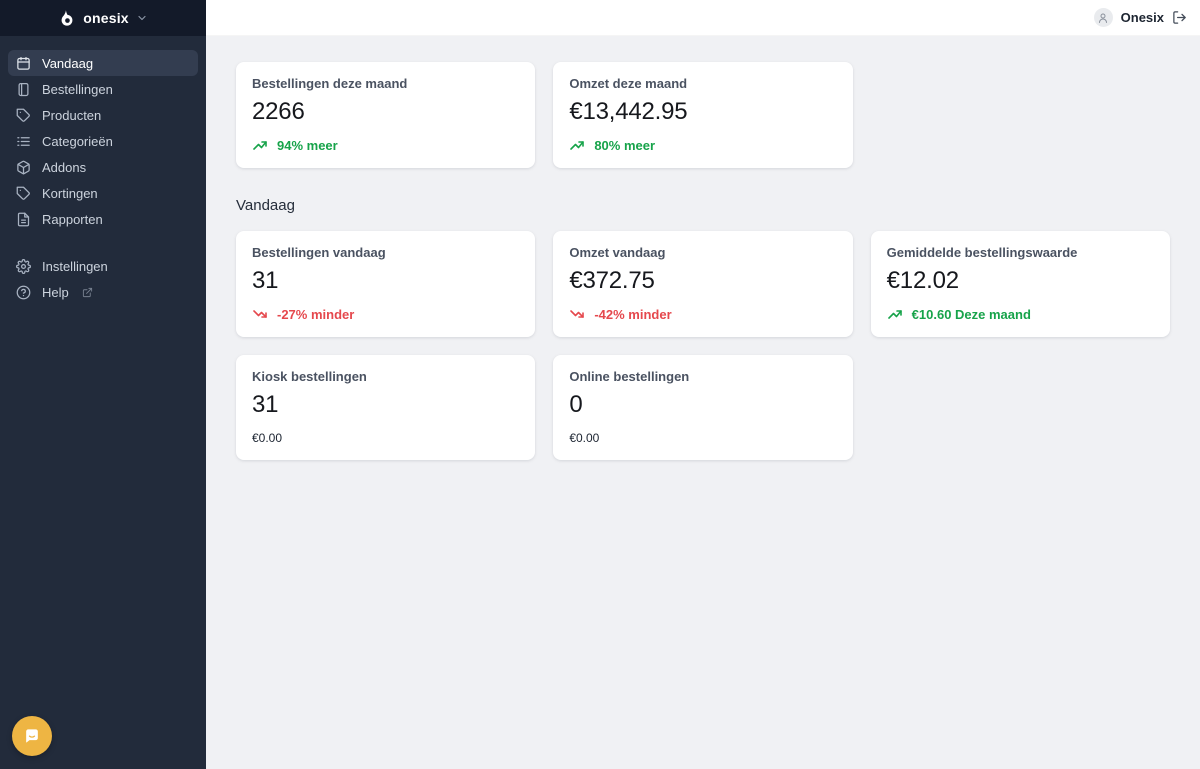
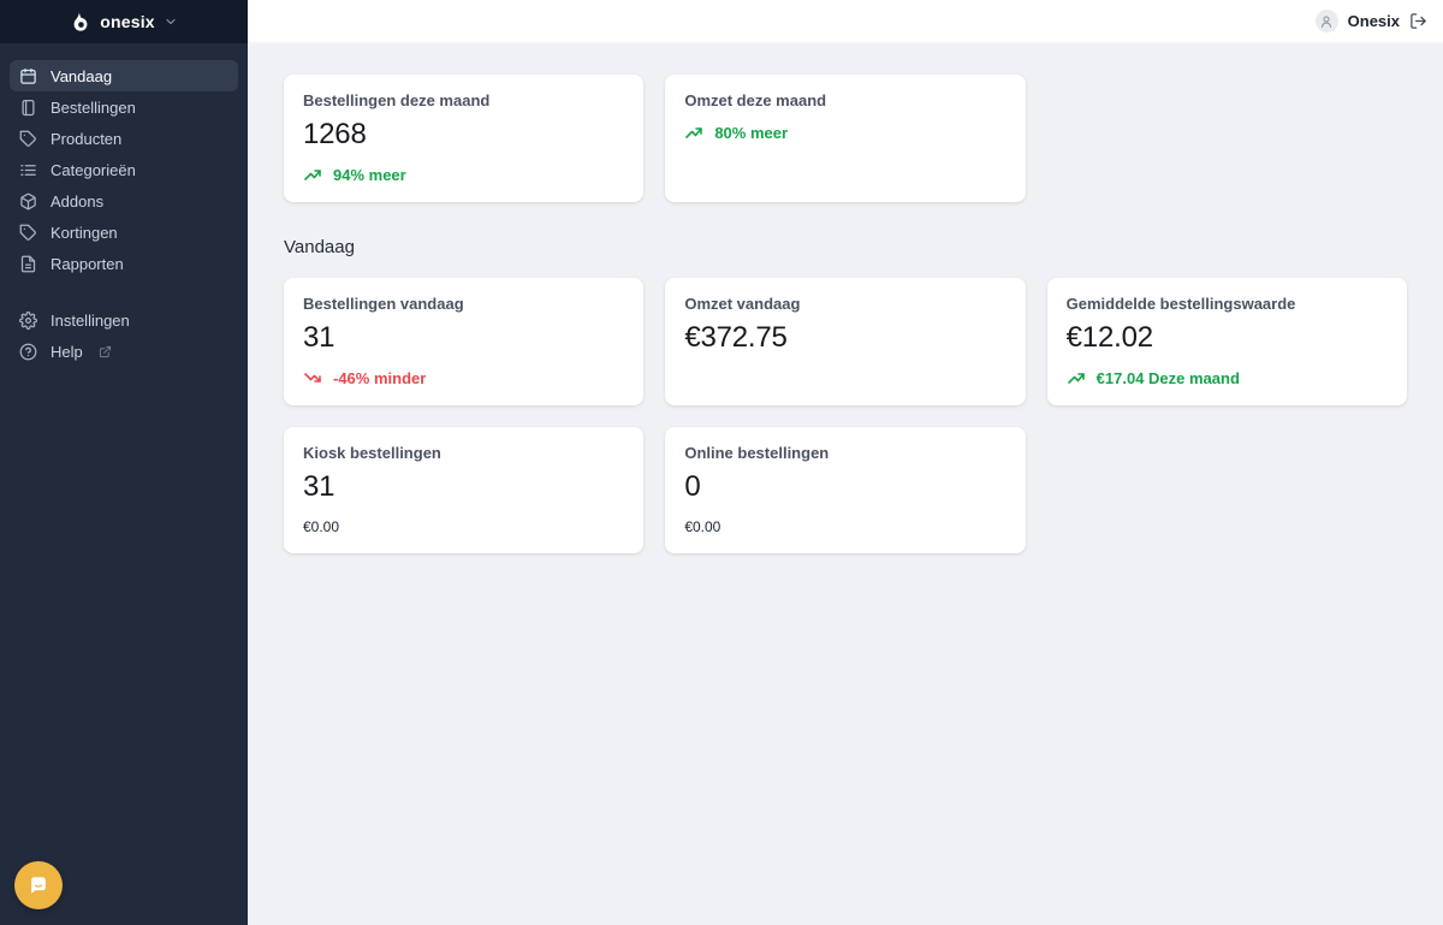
  onesix
  Vandaag
  Bestellingen
  Producten
  Categorieën
  Addons
  Kortingen
  Rapporten
  Instellingen
  Help
  Onesix
  Bestellingen deze maand
- 2266
+ 1268
  94% meer
  Omzet deze maand
- €13,442.95
  80% meer
  Vandaag
  Bestellingen vandaag
  31
- -27% minder
+ -46% minder
  Omzet vandaag
  €372.75
- -42% minder
  Gemiddelde bestellingswaarde
  €12.02
- €10.60 Deze maand
+ €17.04 Deze maand
  Kiosk bestellingen
  31
  €0.00
  Online bestellingen
  0
  €0.00
